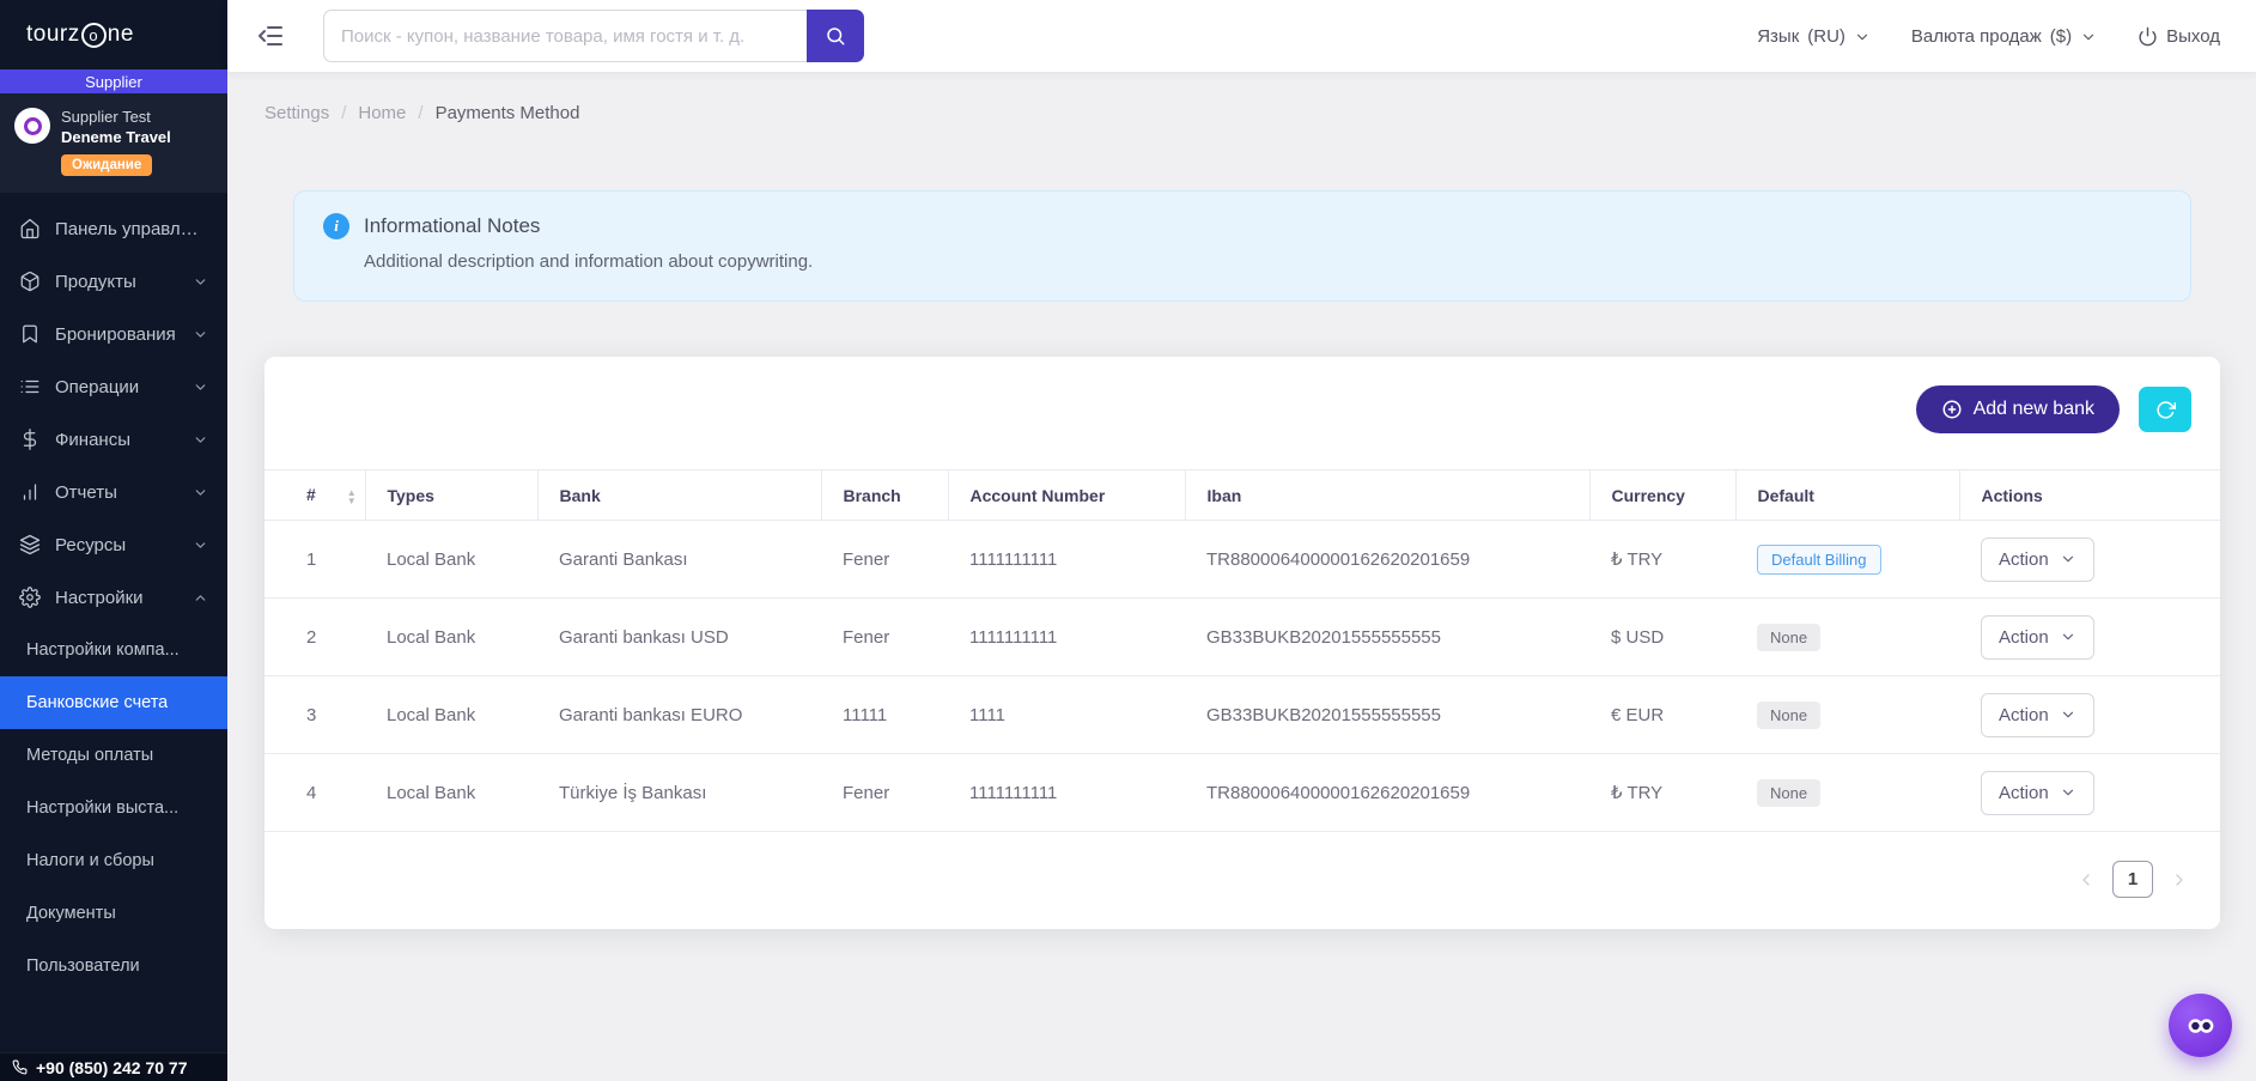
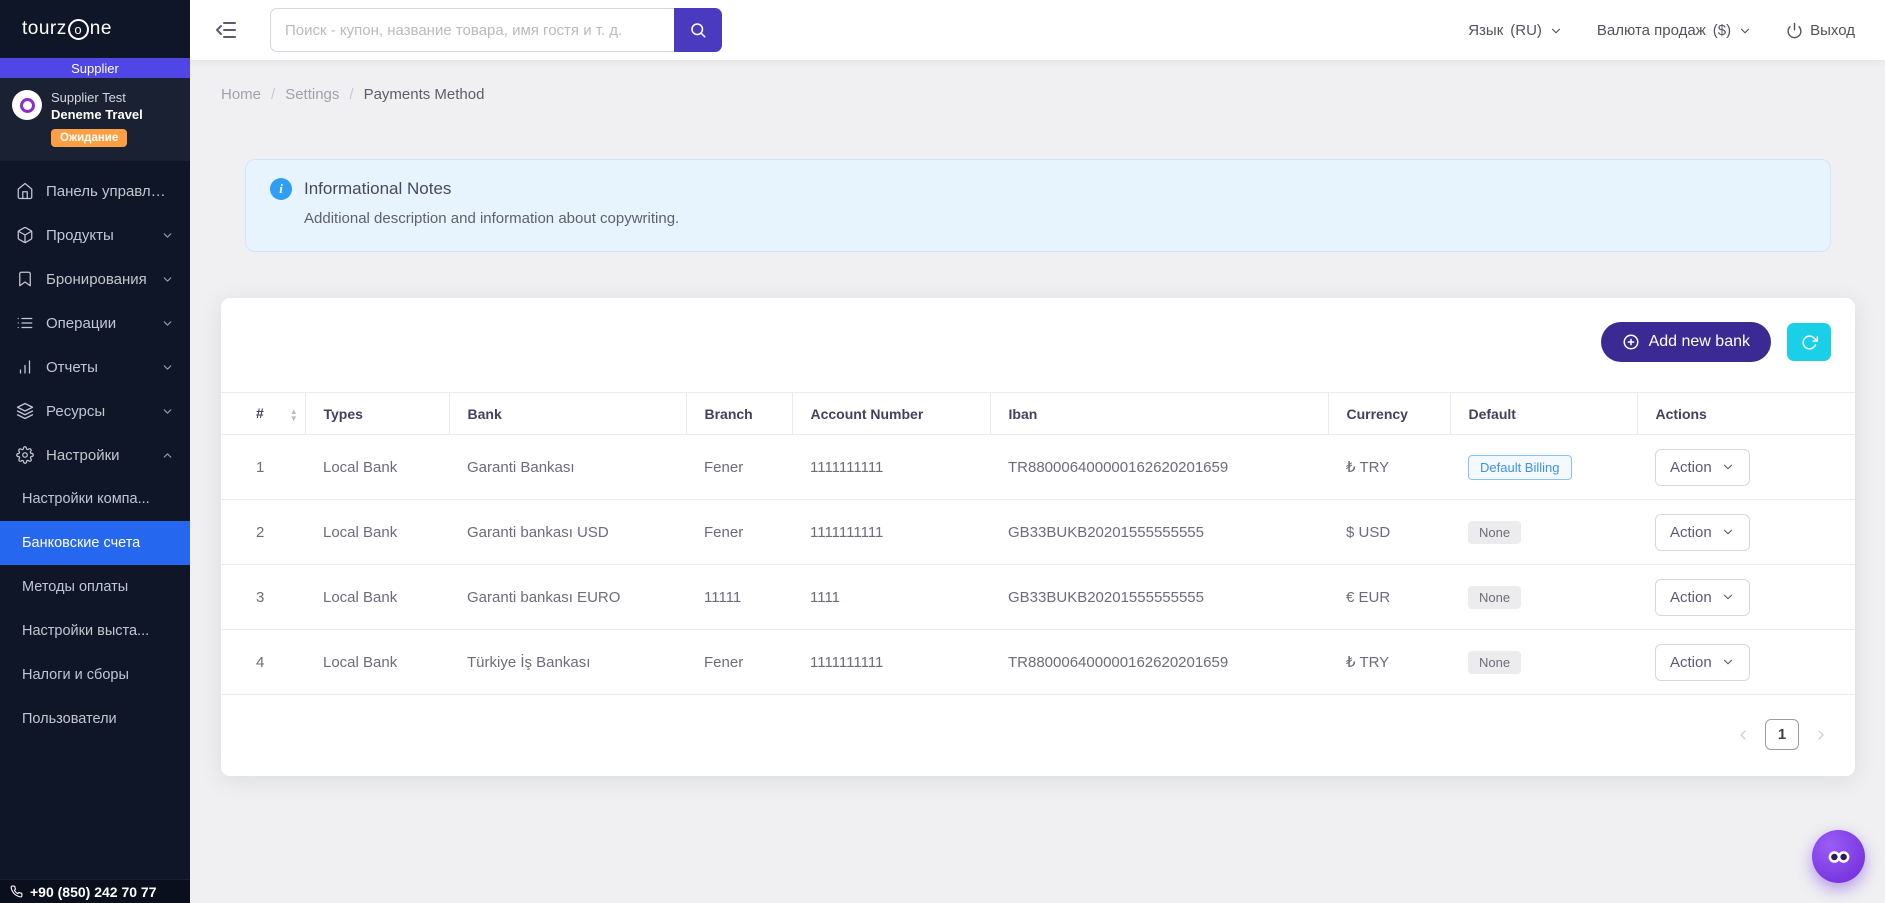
  tourz
  o
  ne
  Supplier
  Supplier Test
  Deneme Travel
  Ожидание
  Панель управлен..
  Продукты
  Бронирования
  Операции
- Финансы
  Отчеты
  Ресурсы
  Настройки
  Настройки компа...
  Банковские счета
  Методы оплаты
  Настройки выста...
  Налоги и сборы
- Документы
  Пользователи
  +90 (850) 242 70 77
  Поиск - купон, название товара, имя гостя и т. д.
  Язык
  (RU)
  Валюта продаж
  ($)
  Выход
- Settings
+ Home
  /
- Home
+ Settings
  /
  Payments Method
  i
  Informational Notes
  Additional description and information about copywriting.
  Add new bank
  # ▲▼	Types	Bank	Branch	Account Number	Iban	Currency	Default	Actions
  1	Local Bank	Garanti Bankası	Fener	1111111111	TR880006400000162620201659	₺ TRY	Default Billing	Action
  2	Local Bank	Garanti bankası USD	Fener	1111111111	GB33BUKB20201555555555	$ USD	None	Action
  3	Local Bank	Garanti bankası EURO	11111	1111	GB33BUKB20201555555555	€ EUR	None	Action
  4	Local Bank	Türkiye İş Bankası	Fener	1111111111	TR880006400000162620201659	₺ TRY	None	Action
  1
